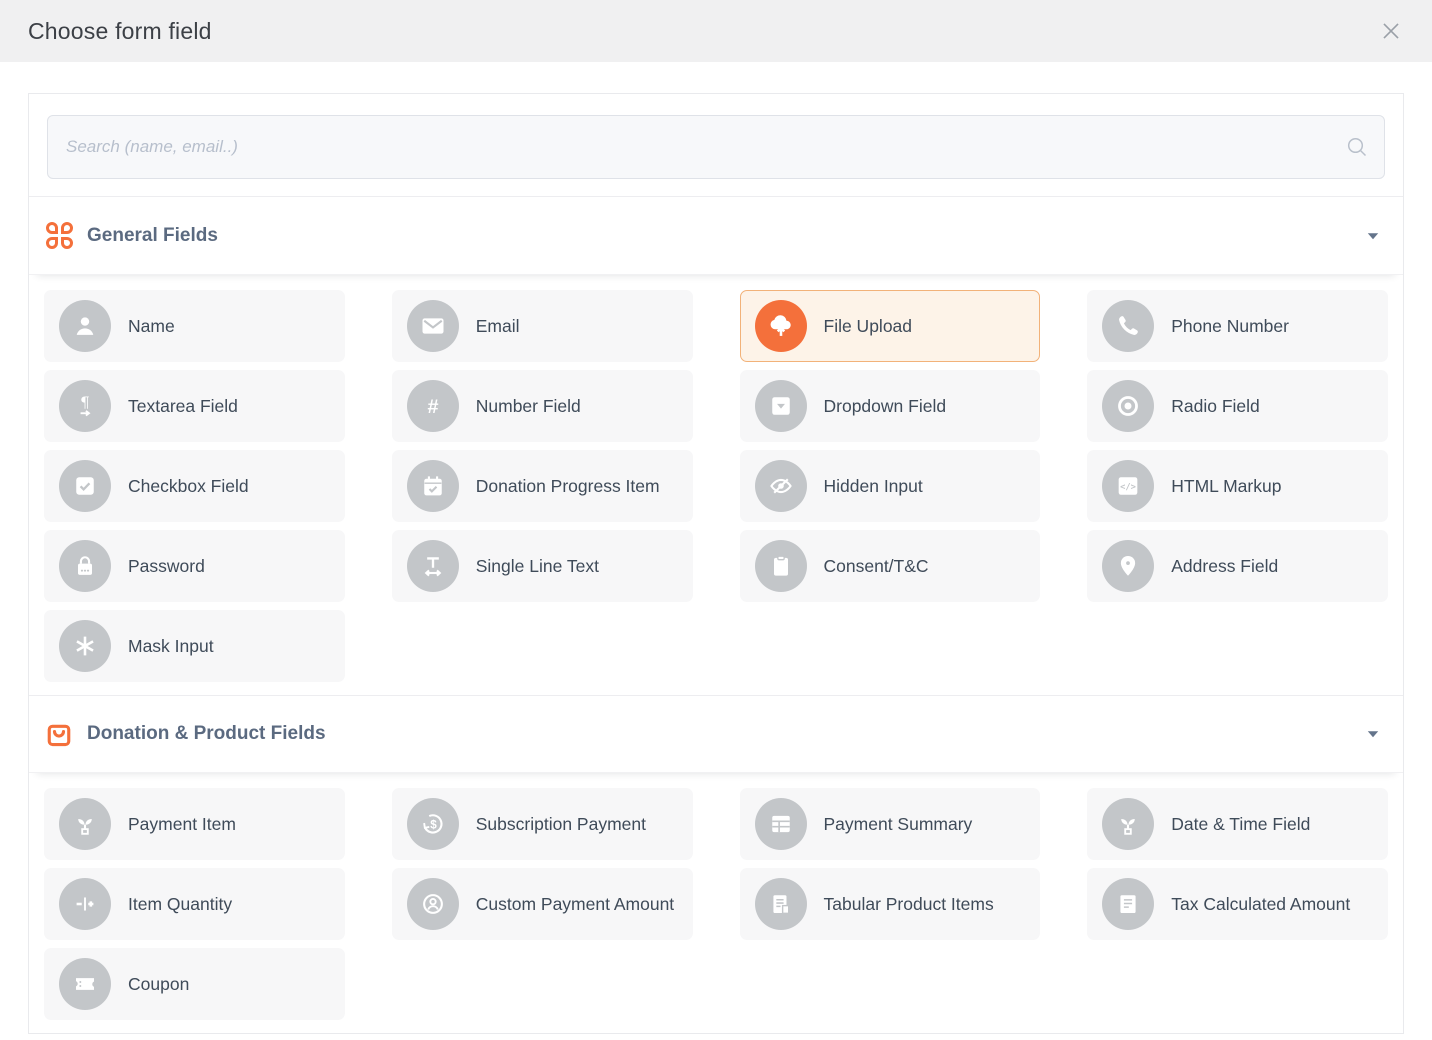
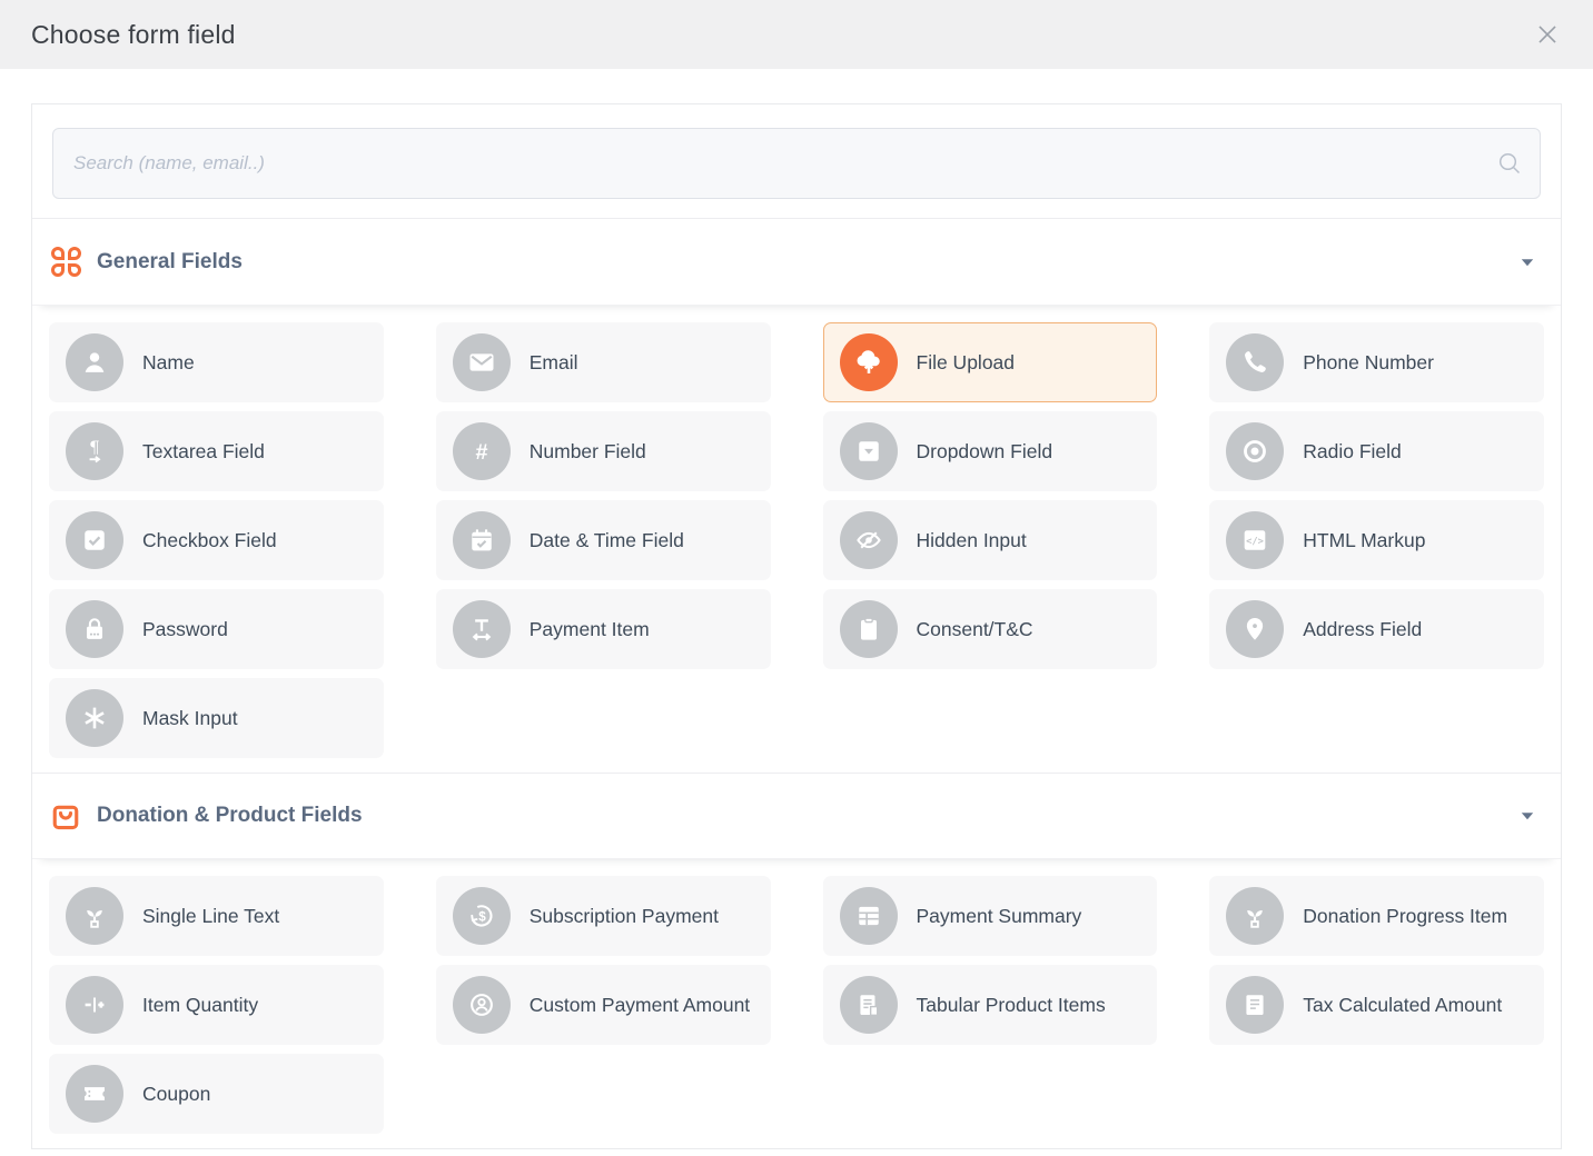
  Choose form field
  Search (name, email..)
  General Fields
  Name
  Email
  File Upload
  Phone Number
  ¶
  Textarea Field
  #
  Number Field
  Dropdown Field
  Radio Field
  Checkbox Field
- Donation Progress Item
+ Date & Time Field
  Hidden Input
  </>
  HTML Markup
  Password
- Single Line Text
+ Payment Item
  Consent/T&C
  Address Field
  Mask Input
  Donation & Product Fields
- Payment Item
+ Single Line Text
  $
  Subscription Payment
  Payment Summary
- Date & Time Field
+ Donation Progress Item
  Item Quantity
  Custom Payment Amount
  Tabular Product Items
  Tax Calculated Amount
  Coupon
